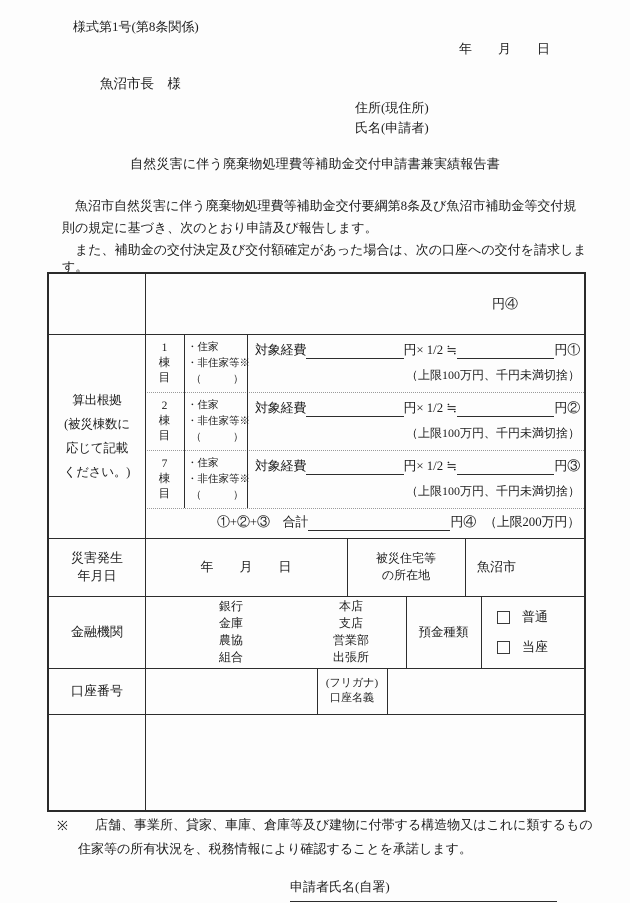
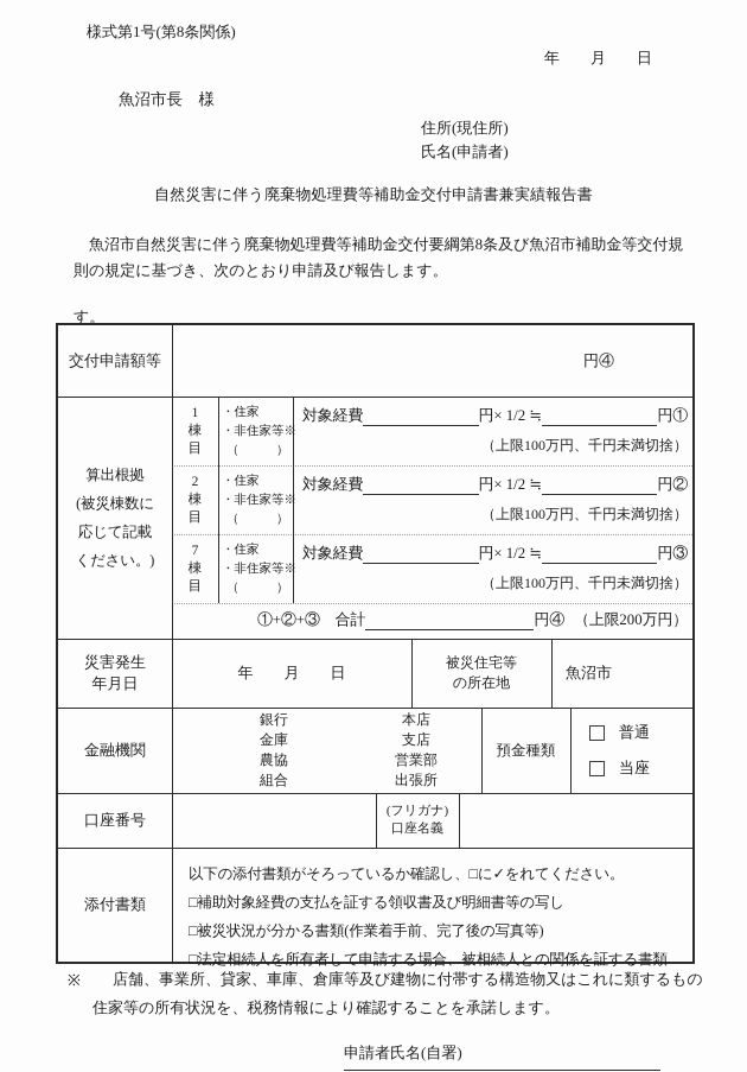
  様式第1号(第8条関係)
  年 月 日
  魚沼市長 様
  住所(現住所)
  氏名(申請者)
  自然災害に伴う廃棄物処理費等補助金交付申請書兼実績報告書
  魚沼市自然災害に伴う廃棄物処理費等補助金交付要綱第8条及び魚沼市補助金等交付規
  則の規定に基づき、次のとおり申請及び報告します。
- また、補助金の交付決定及び交付額確定があった場合は、次の口座への交付を請求しま
  す。
+ 交付申請額等
  円④
  算出根拠
  (被災棟数に
  応じて記載
  ください。)
  1
  棟
  目
  ・住家
  ・非住家等※
  （ ）
  対象経費
  円× 1/2 ≒
  円①
  （上限100万円、千円未満切捨）
  2
  棟
  目
  ・住家
  ・非住家等※
  （ ）
  対象経費
  円× 1/2 ≒
  円②
  （上限100万円、千円未満切捨）
  7
  棟
  目
  ・住家
  ・非住家等※
  （ ）
  対象経費
  円× 1/2 ≒
  円③
  （上限100万円、千円未満切捨）
  ①+②+③ 合計
  円④
  （上限200万円）
  災害発生
  年月日
  年 月 日
  被災住宅等
  の所在地
  魚沼市
  金融機関
  銀行
  金庫
  農協
  組合
  本店
  支店
  営業部
  出張所
  預金種類
  普通
  当座
  口座番号
  (フリガナ)
  口座名義
+ 添付書類
+ 以下の添付書類がそろっているか確認し、□に✓をれてください。
+ □補助対象経費の支払を証する領収書及び明細書等の写し
+ □被災状況が分かる書類(作業着手前、完了後の写真等)
+ □法定相続人を所有者して申請する場合、被相続人との関係を証する書類
  ※
  店舗、事業所、貸家、車庫、倉庫等及び建物に付帯する構造物又はこれに類するもの
  住家等の所有状況を、税務情報により確認することを承諾します。
  申請者氏名(自署)
